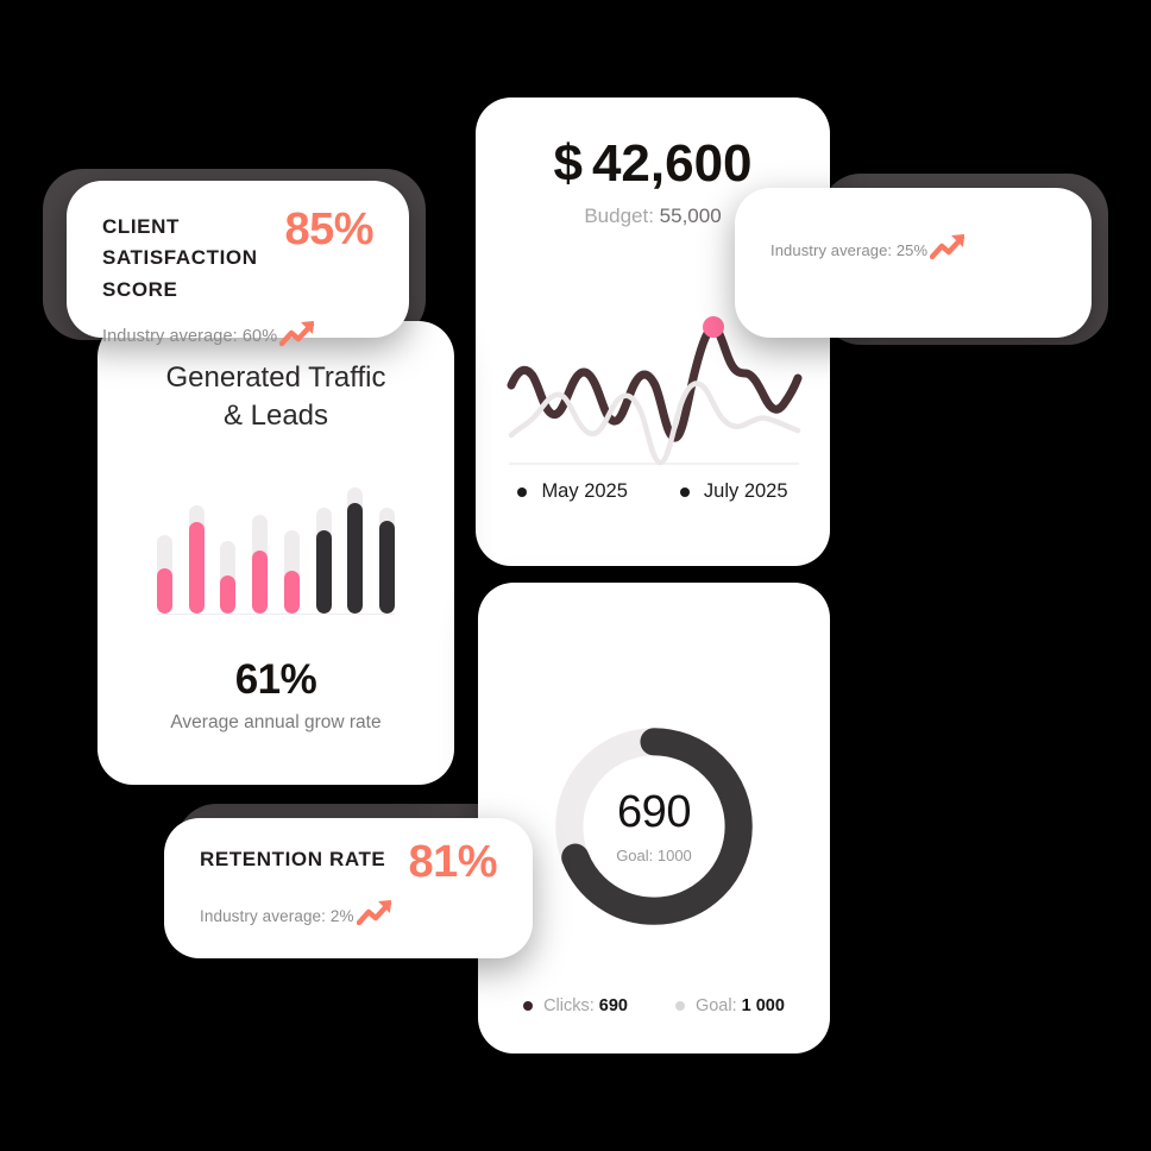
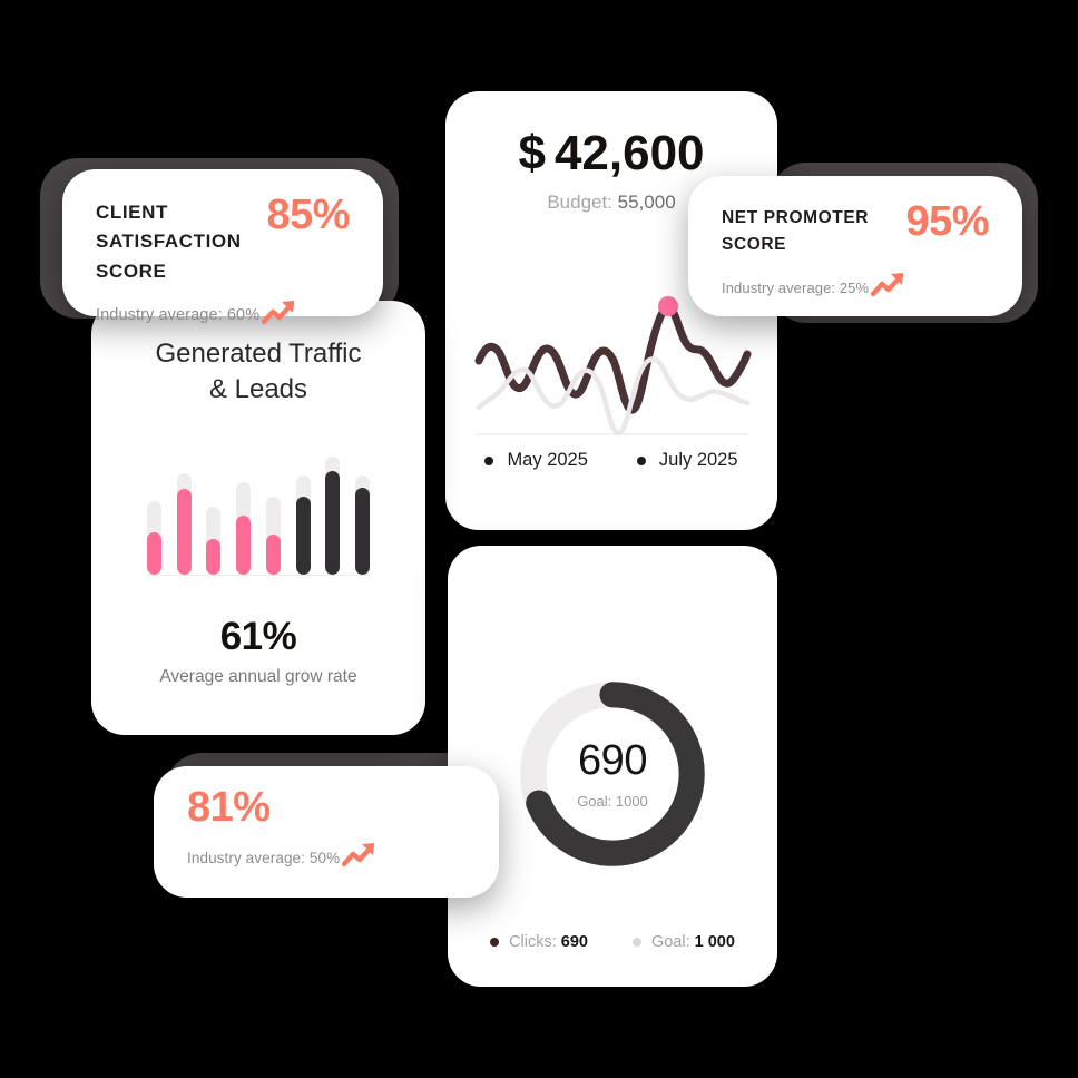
  $ 42,600
  Budget: 55,000
  May 2025
  July 2025
  Generated Traffic
  & Leads
  61%
  Average annual grow rate
  690
  Goal: 1000
  Clicks:
  690
  Goal:
  1 000
  CLIENT SATISFACTION SCORE
  85%
  Industry average: 60%
+ NET PROMOTER SCORE
+ 95%
  Industry average: 25%
- RETENTION RATE
  81%
- Industry average: 2%
+ Industry average: 50%
